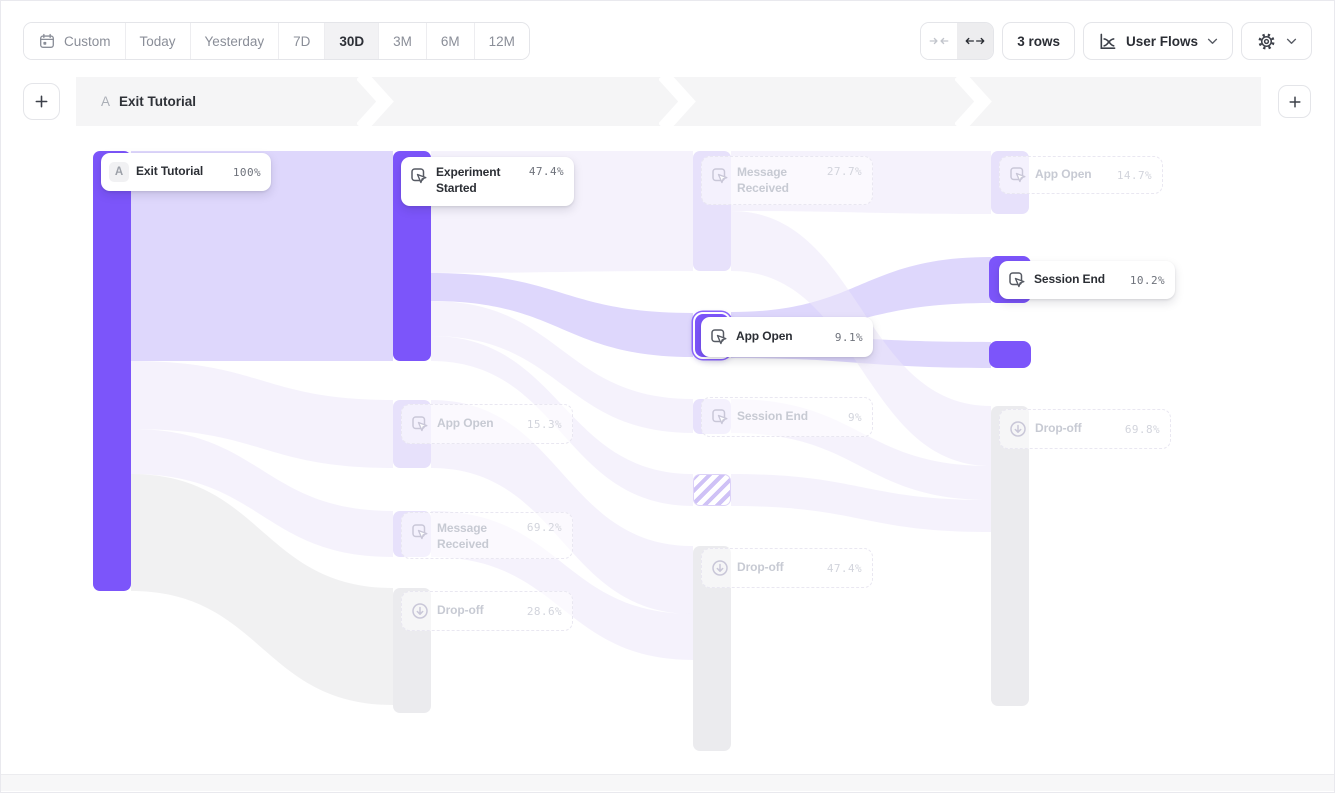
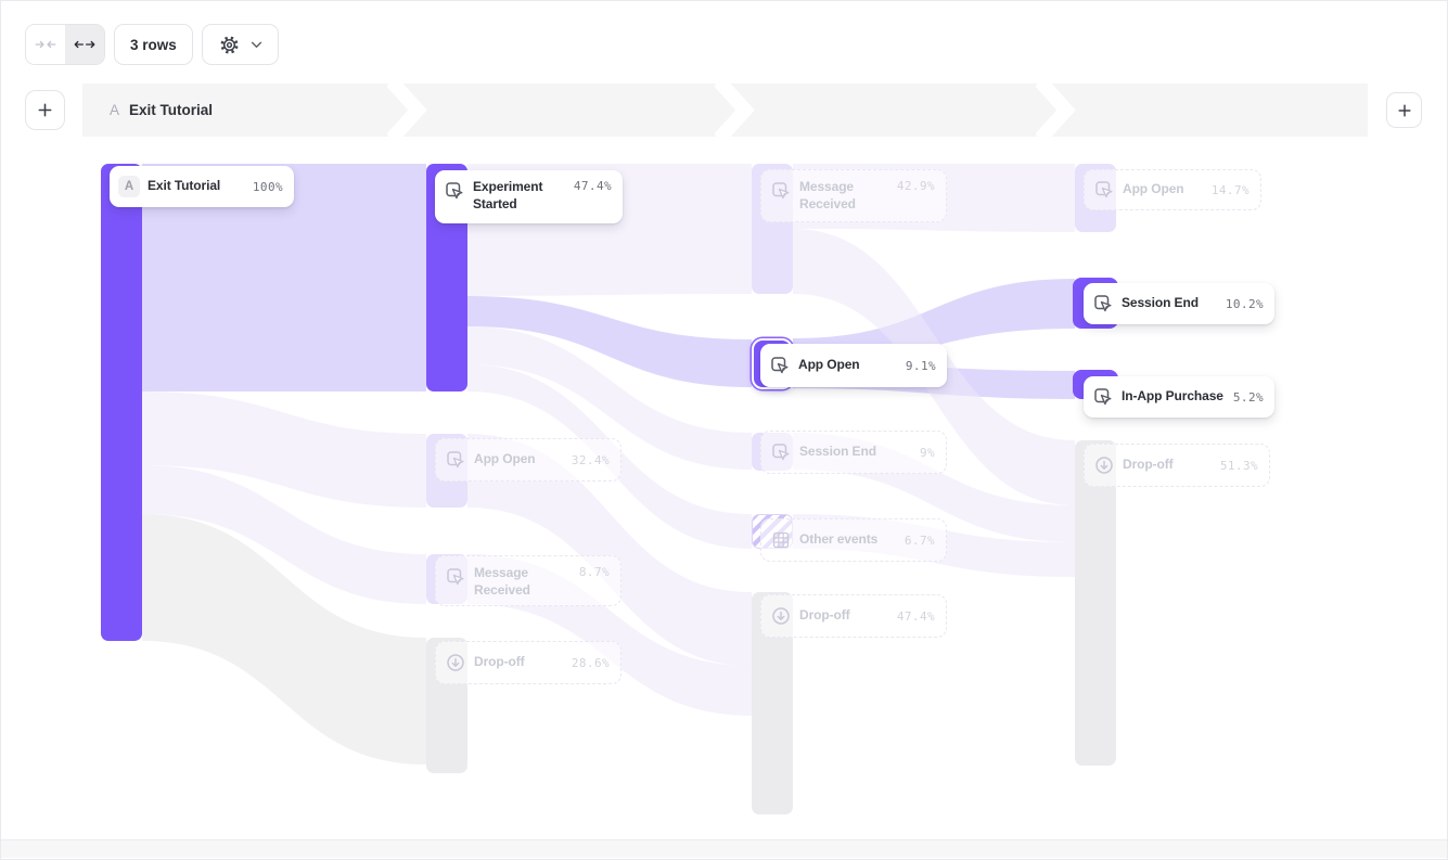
- Custom
- Today
- Yesterday
- 7D
- 30D
- 3M
- 6M
- 12M
  3 rows
- User Flows
  A
  Exit Tutorial
  A
  Exit Tutorial
  100%
  Experiment Started
  47.4%
  App Open
- 15.3%
+ 32.4%
  Message Received
- 69.2%
+ 8.7%
  Drop-off
  28.6%
  Message Received
- 27.7%
+ 42.9%
  App Open
  9.1%
  Session End
  9%
+ Other events
+ 6.7%
  Drop-off
  47.4%
  App Open
  14.7%
  Session End
  10.2%
+ In-App Purchase
+ 5.2%
  Drop-off
- 69.8%
+ 51.3%
